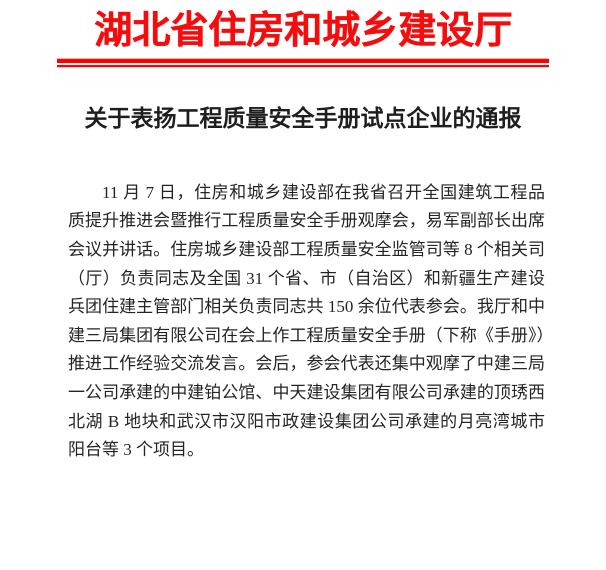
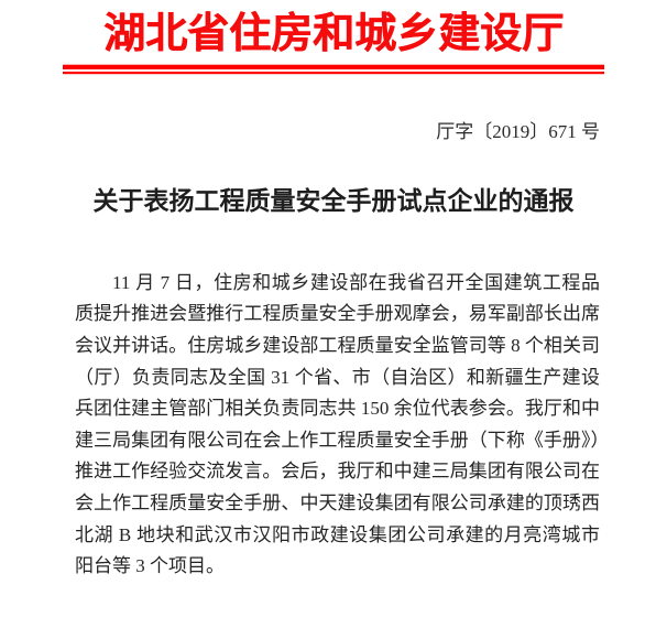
  湖北省住房和城乡建设厅
+ 厅字〔2019〕671 号
  关于表扬工程质量安全手册试点企业的通报
- 11 月 7 日，住房和城乡建设部在我省召开全国建筑工程品质提升推进会暨推行工程质量安全手册观摩会，易军副部长出席会议并讲话。住房城乡建设部工程质量安全监管司等 8 个相关司（厅）负责同志及全国 31 个省、市（自治区）和新疆生产建设兵团住建主管部门相关负责同志共 150 余位代表参会。我厅和中建三局集团有限公司在会上作工程质量安全手册（下称《手册》）推进工作经验交流发言。会后，参会代表还集中观摩了中建三局一公司承建的中建铂公馆、中天建设集团有限公司承建的顶琇西北湖 B 地块和武汉市汉阳市政建设集团公司承建的月亮湾城市阳台等 3 个项目。
+ 11 月 7 日，住房和城乡建设部在我省召开全国建筑工程品质提升推进会暨推行工程质量安全手册观摩会，易军副部长出席会议并讲话。住房城乡建设部工程质量安全监管司等 8 个相关司（厅）负责同志及全国 31 个省、市（自治区）和新疆生产建设兵团住建主管部门相关负责同志共 150 余位代表参会。我厅和中建三局集团有限公司在会上作工程质量安全手册（下称《手册》）推进工作经验交流发言。会后，我厅和中建三局集团有限公司在会上作工程质量安全手册、中天建设集团有限公司承建的顶琇西北湖 B 地块和武汉市汉阳市政建设集团公司承建的月亮湾城市阳台等 3 个项目。
